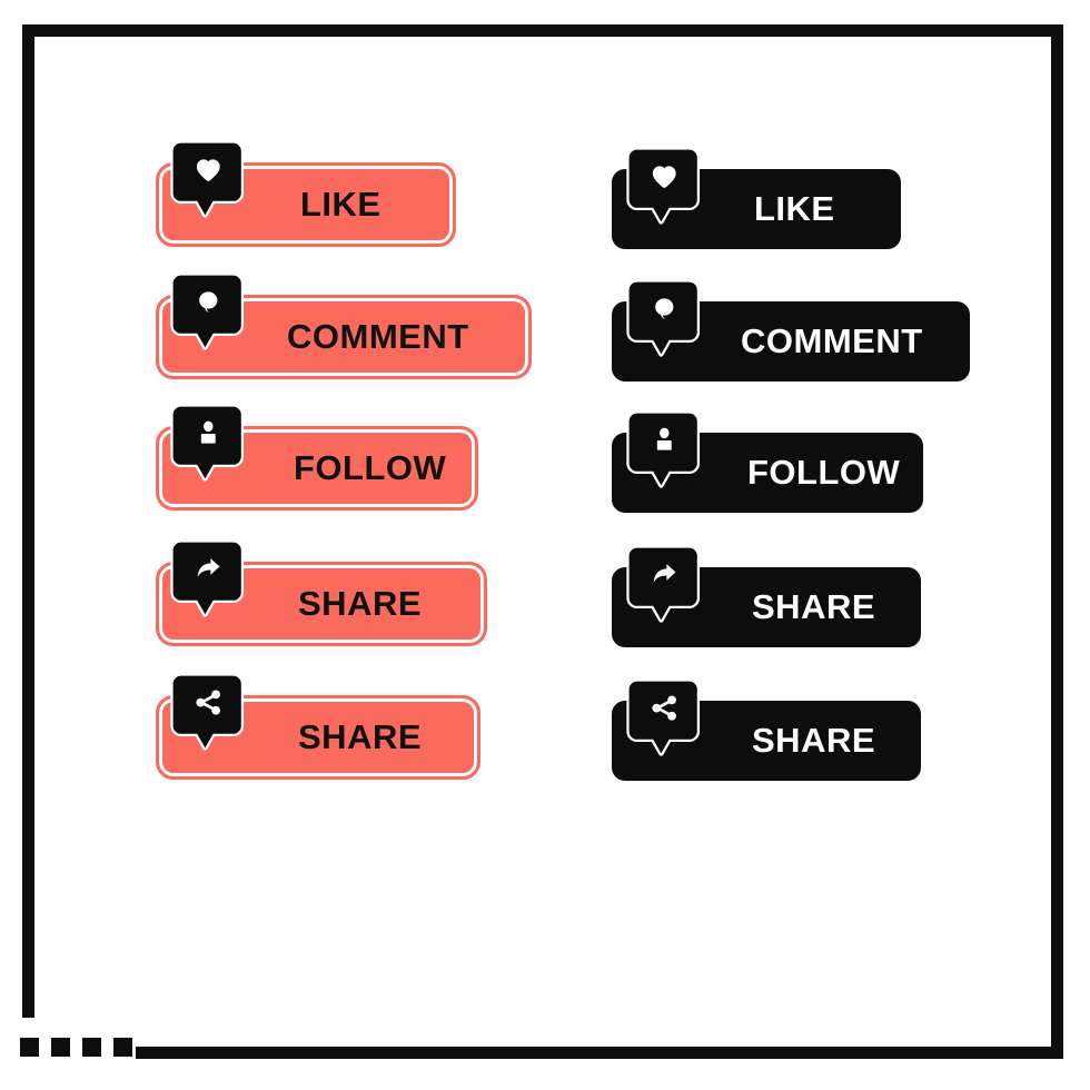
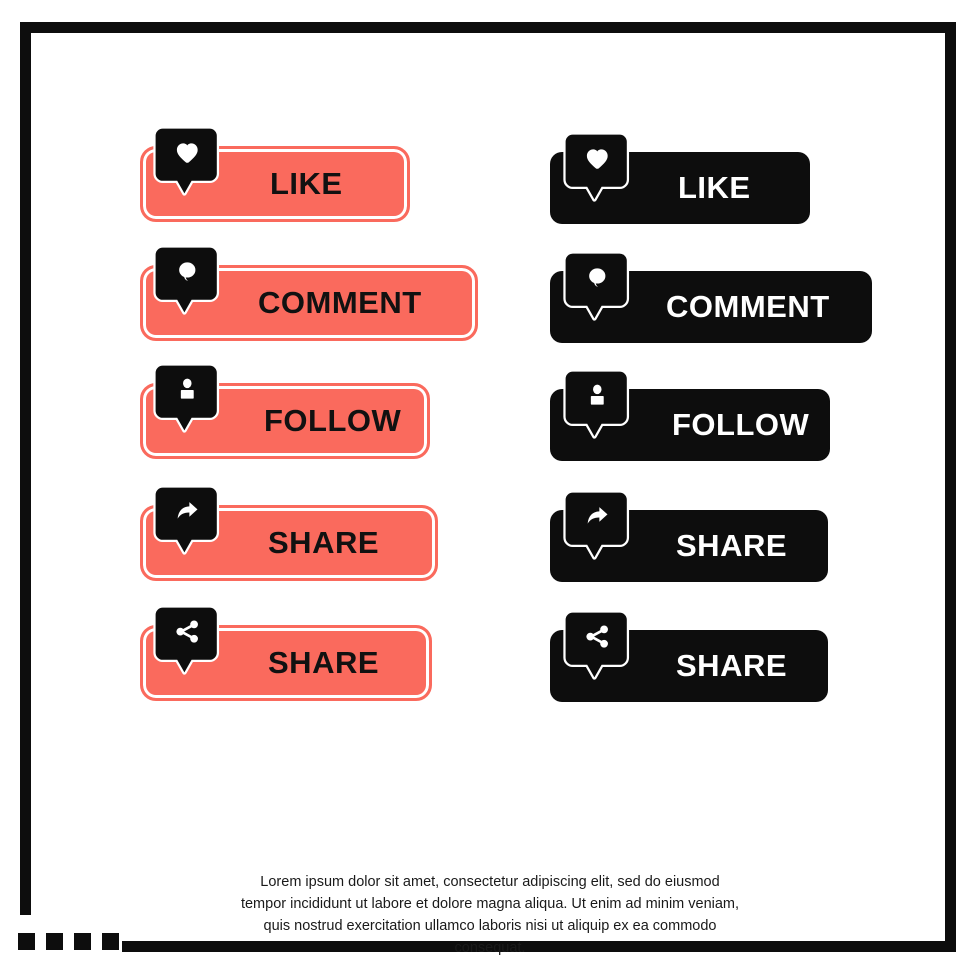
  LIKE
  COMMENT
  FOLLOW
  SHARE
  SHARE
  LIKE
  COMMENT
  FOLLOW
  SHARE
  SHARE
+ Lorem ipsum dolor sit amet, consectetur adipiscing elit, sed do eiusmod tempor incididunt ut labore et dolore magna aliqua. Ut enim ad minim veniam, quis nostrud exercitation ullamco laboris nisi ut aliquip ex ea commodo consequat.
